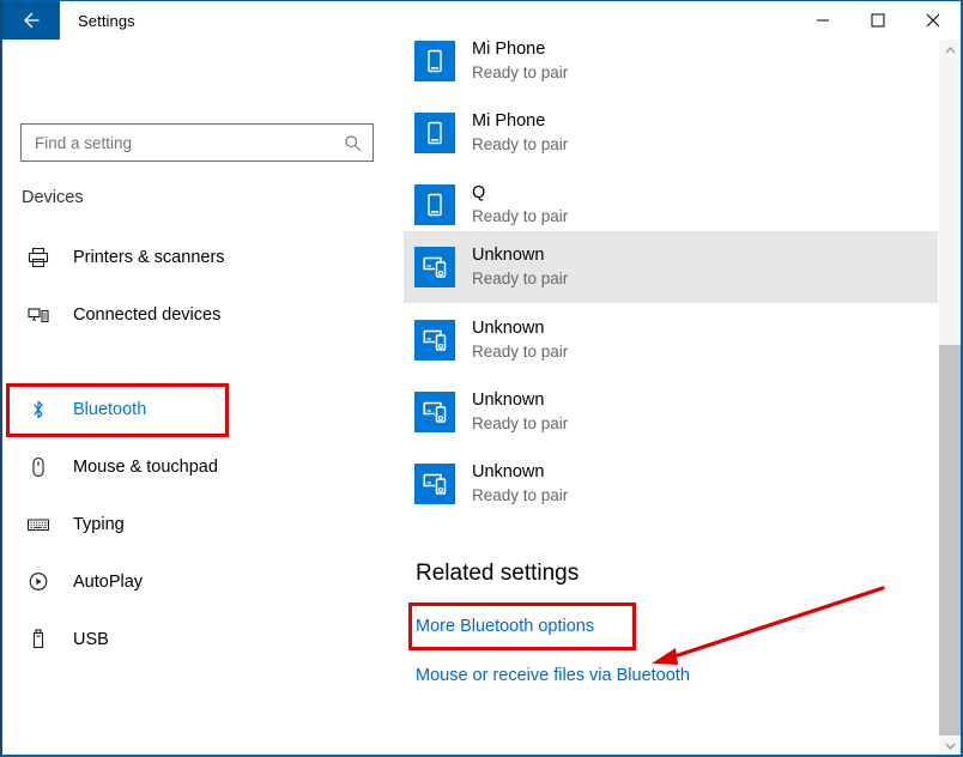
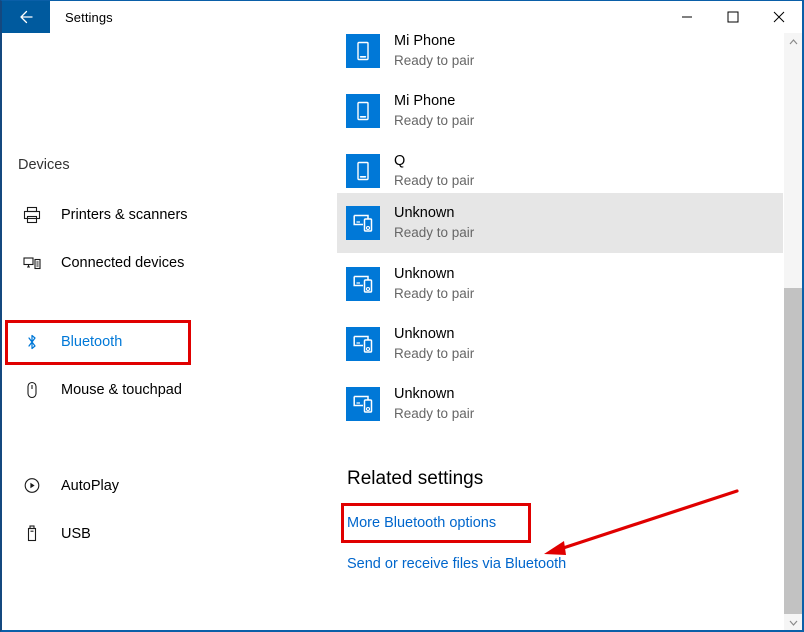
  Settings
- Find a setting
  Devices
  Printers & scanners
  Connected devices
  Bluetooth
  Mouse & touchpad
- Typing
  AutoPlay
  USB
  Mi Phone
  Ready to pair
  Mi Phone
  Ready to pair
  Q
  Ready to pair
  Unknown
  Ready to pair
  Unknown
  Ready to pair
  Unknown
  Ready to pair
  Unknown
  Ready to pair
  Related settings
  More Bluetooth options
- Mouse or receive files via Bluetooth
+ Send or receive files via Bluetooth
